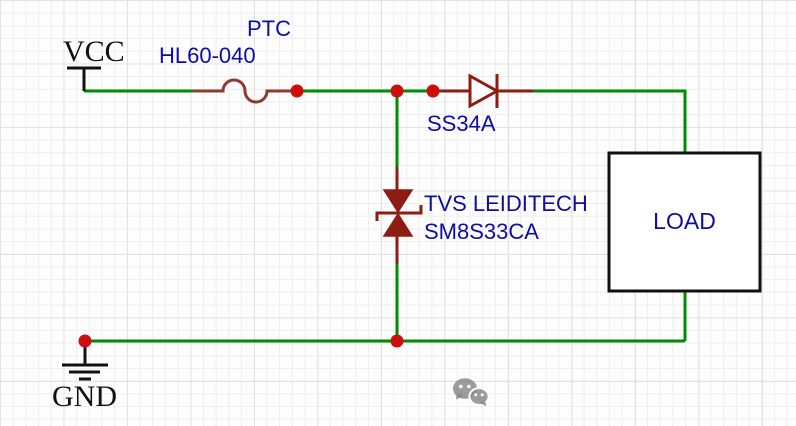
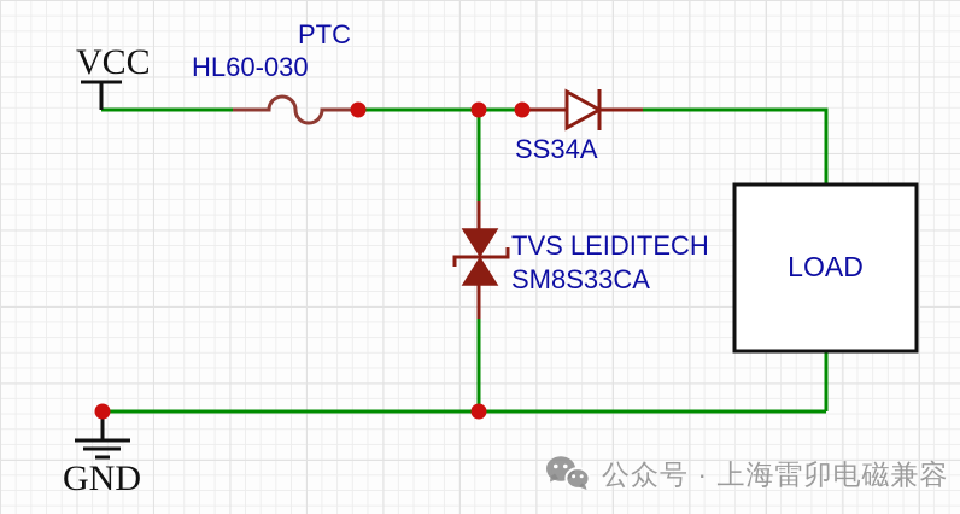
  VCC
  GND
  PTC
- HL60-040
+ HL60-030
  SS34A
  TVS LEIDITECH
  SM8S33CA
  LOAD
+ 公众号 · 上海雷卯电磁兼容
